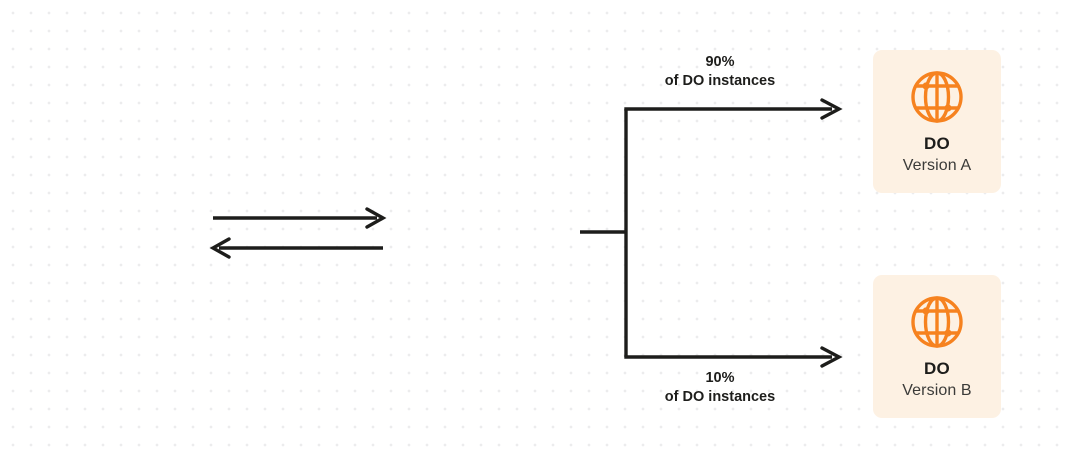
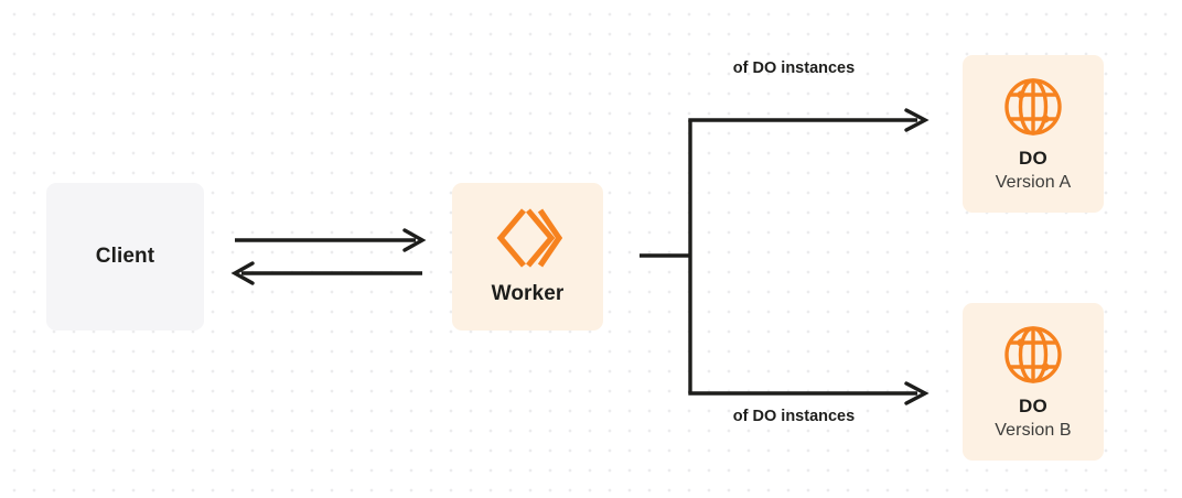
+ Client
+ Worker
  DO
  Version A
  DO
  Version B
- 90%
  of DO instances
- 10%
  of DO instances
